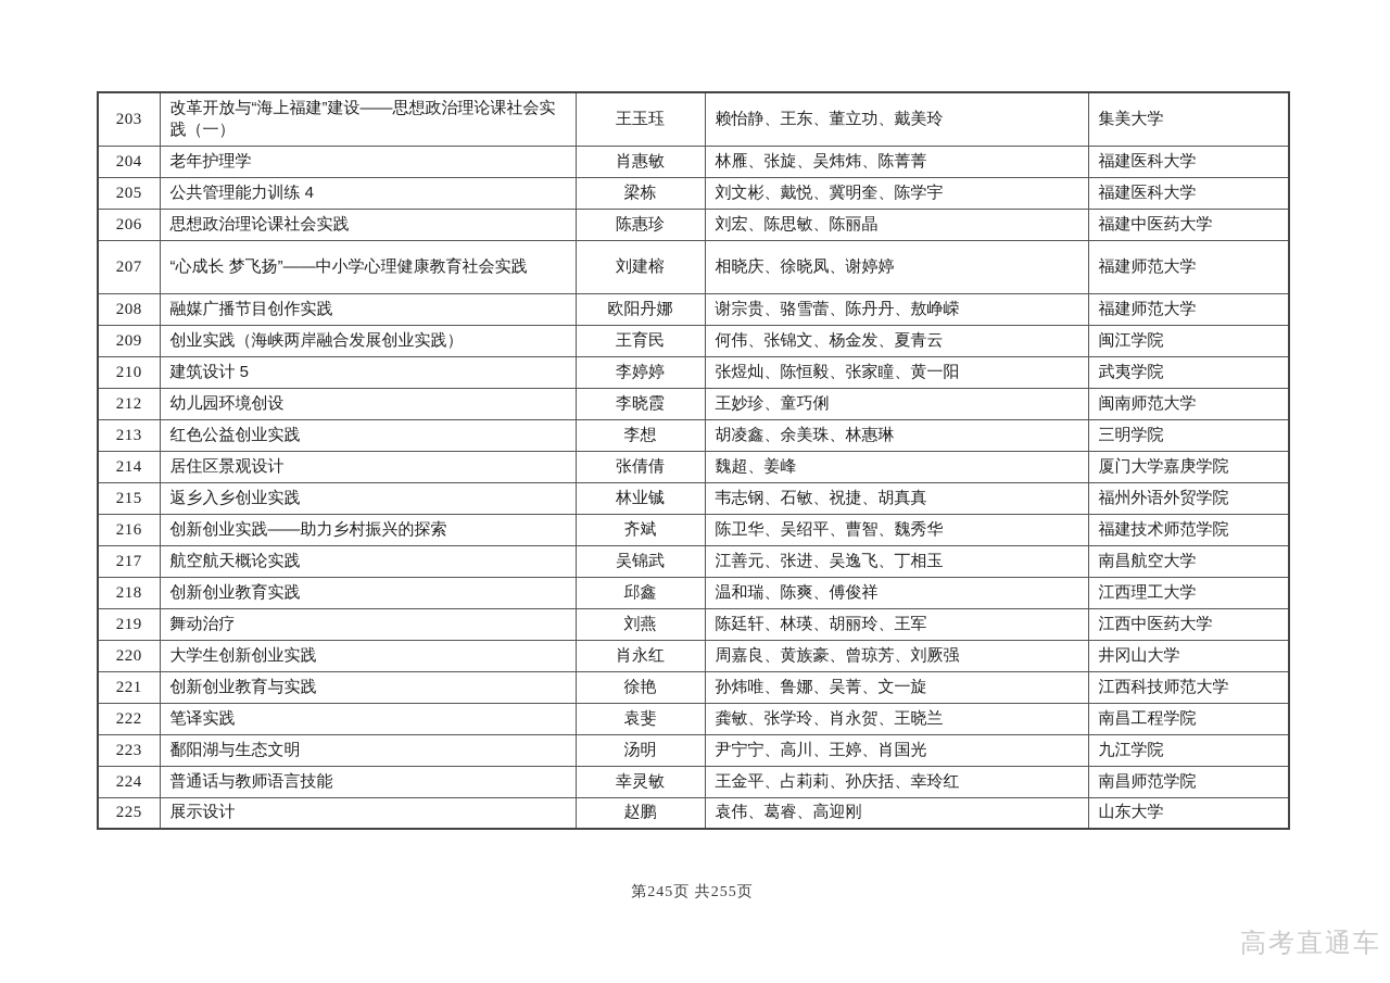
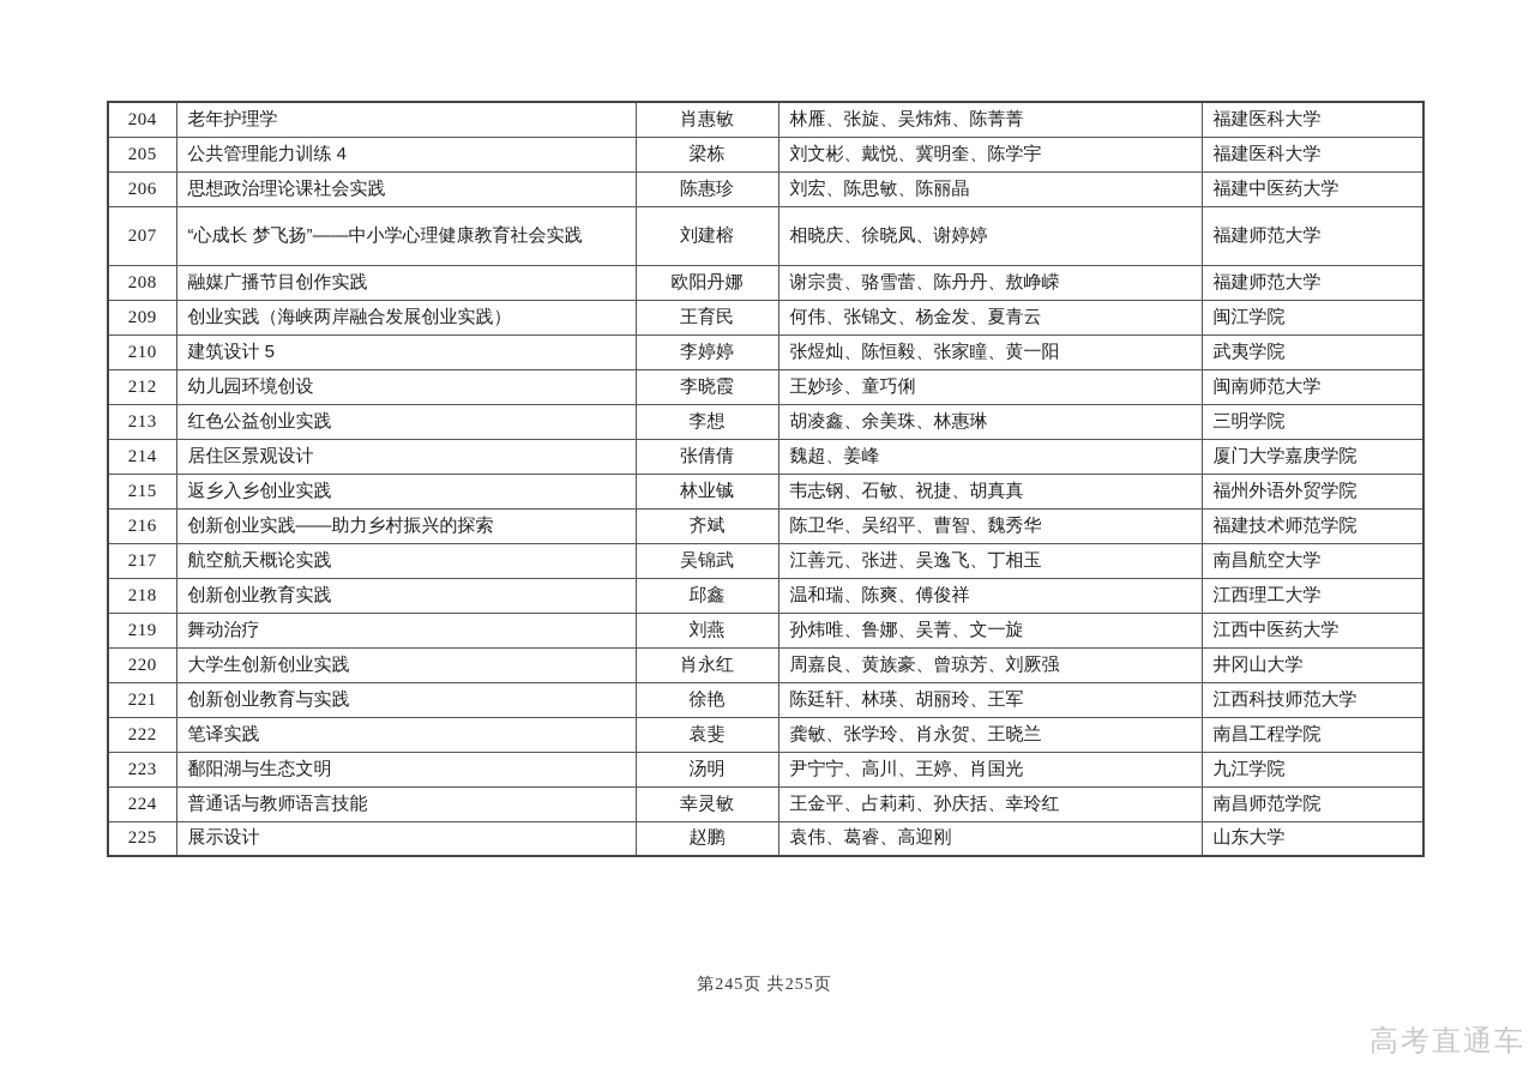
- 203	改革开放与“海上福建”建设——思想政治理论课社会实践（一）	王玉珏	赖怡静、王东、董立功、戴美玲	集美大学
  204	老年护理学	肖惠敏	林雁、张旋、吴炜炜、陈菁菁	福建医科大学
  205	公共管理能力训练 4	梁栋	刘文彬、戴悦、冀明奎、陈学宇	福建医科大学
  206	思想政治理论课社会实践	陈惠珍	刘宏、陈思敏、陈丽晶	福建中医药大学
  207	“心成长 梦飞扬”——中小学心理健康教育社会实践	刘建榕	相晓庆、徐晓凤、谢婷婷	福建师范大学
  208	融媒广播节目创作实践	欧阳丹娜	谢宗贵、骆雪蕾、陈丹丹、敖峥嵘	福建师范大学
  209	创业实践（海峡两岸融合发展创业实践）	王育民	何伟、张锦文、杨金发、夏青云	闽江学院
  210	建筑设计 5	李婷婷	张煜灿、陈恒毅、张家瞳、黄一阳	武夷学院
  212	幼儿园环境创设	李晓霞	王妙珍、童巧俐	闽南师范大学
  213	红色公益创业实践	李想	胡凌鑫、余美珠、林惠琳	三明学院
  214	居住区景观设计	张倩倩	魏超、姜峰	厦门大学嘉庚学院
  215	返乡入乡创业实践	林业铖	韦志钢、石敏、祝捷、胡真真	福州外语外贸学院
  216	创新创业实践——助力乡村振兴的探索	齐斌	陈卫华、吴绍平、曹智、魏秀华	福建技术师范学院
  217	航空航天概论实践	吴锦武	江善元、张进、吴逸飞、丁相玉	南昌航空大学
  218	创新创业教育实践	邱鑫	温和瑞、陈爽、傅俊祥	江西理工大学
- 219	舞动治疗	刘燕	陈廷轩、林瑛、胡丽玲、王军	江西中医药大学
+ 219	舞动治疗	刘燕	孙炜唯、鲁娜、吴菁、文一旋	江西中医药大学
  220	大学生创新创业实践	肖永红	周嘉良、黄族豪、曾琼芳、刘厥强	井冈山大学
- 221	创新创业教育与实践	徐艳	孙炜唯、鲁娜、吴菁、文一旋	江西科技师范大学
+ 221	创新创业教育与实践	徐艳	陈廷轩、林瑛、胡丽玲、王军	江西科技师范大学
  222	笔译实践	袁斐	龚敏、张学玲、肖永贺、王晓兰	南昌工程学院
  223	鄱阳湖与生态文明	汤明	尹宁宁、高川、王婷、肖国光	九江学院
  224	普通话与教师语言技能	幸灵敏	王金平、占莉莉、孙庆括、幸玲红	南昌师范学院
  225	展示设计	赵鹏	袁伟、葛睿、高迎刚	山东大学
  第245页 共255页
  高考直通车
